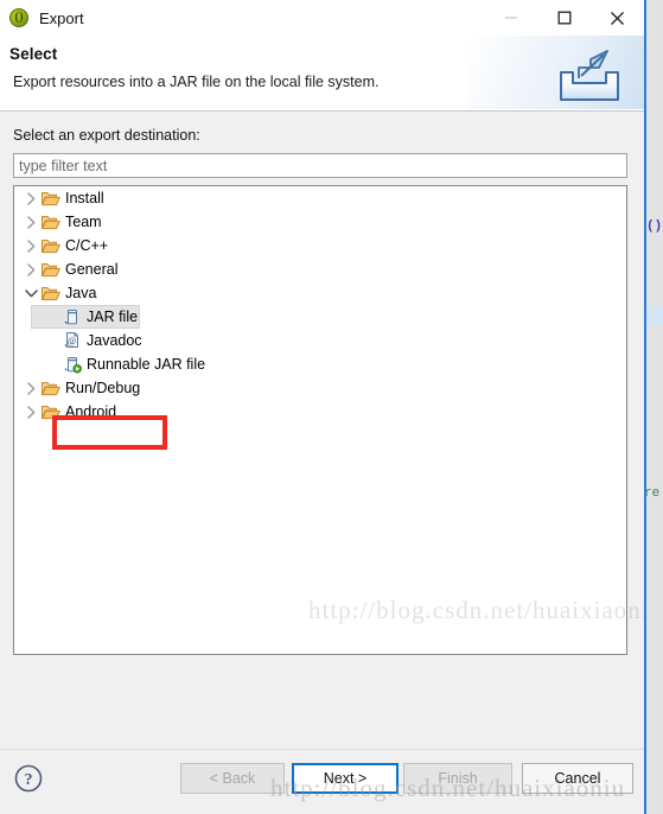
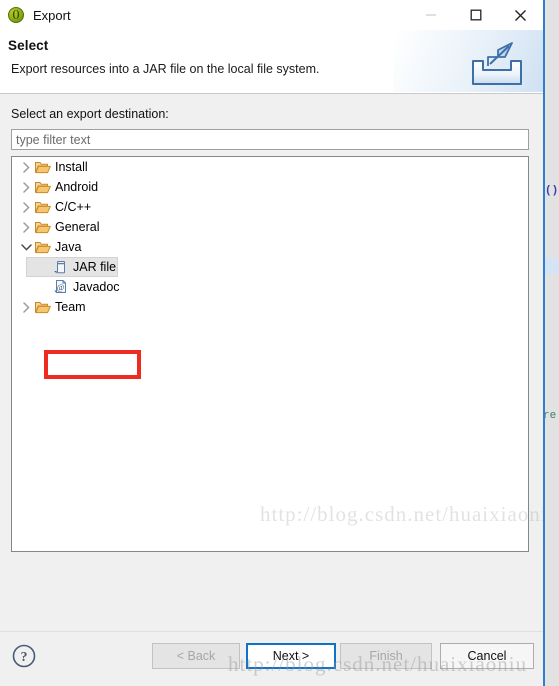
  ()
  re
  ()
  Export
  Select
  Export resources into a JAR file on the local file system.
  Select an export destination:
  type filter text
  Install
- Team
+ Android
  C/C++
  General
  Java
  JAR file
  @
  Javadoc
- Runnable JAR file
- Run/Debug
- Android
+ Team
  http://blog.csdn.net/huaixiaon
  ?
  < Back
  Next >
  Finish
  Cancel
  http://blog.csdn.net/huaixiaoniu
